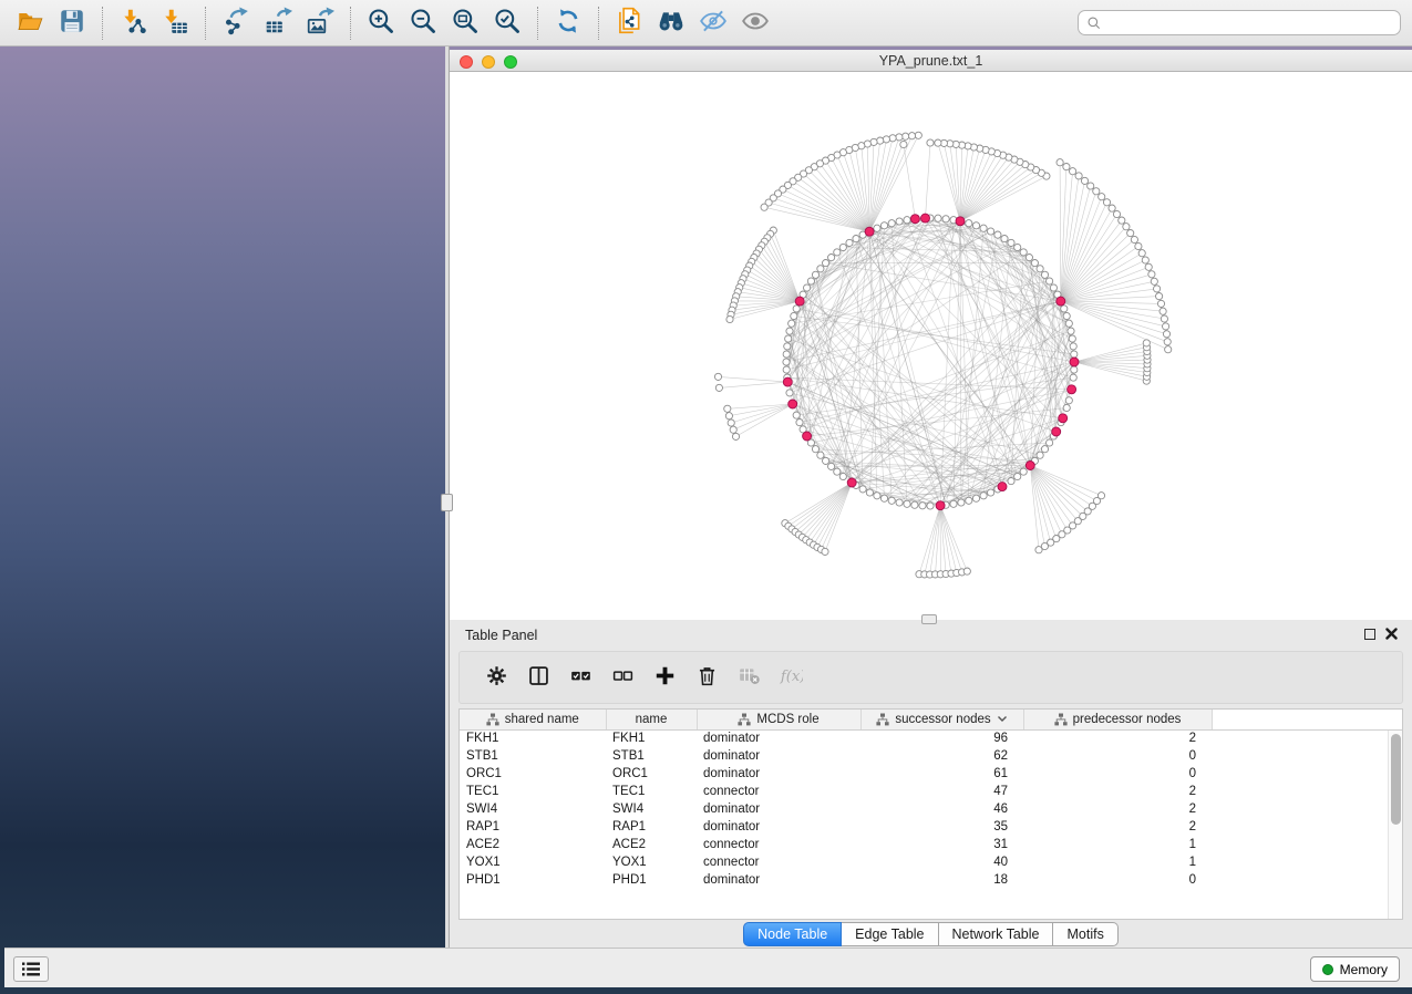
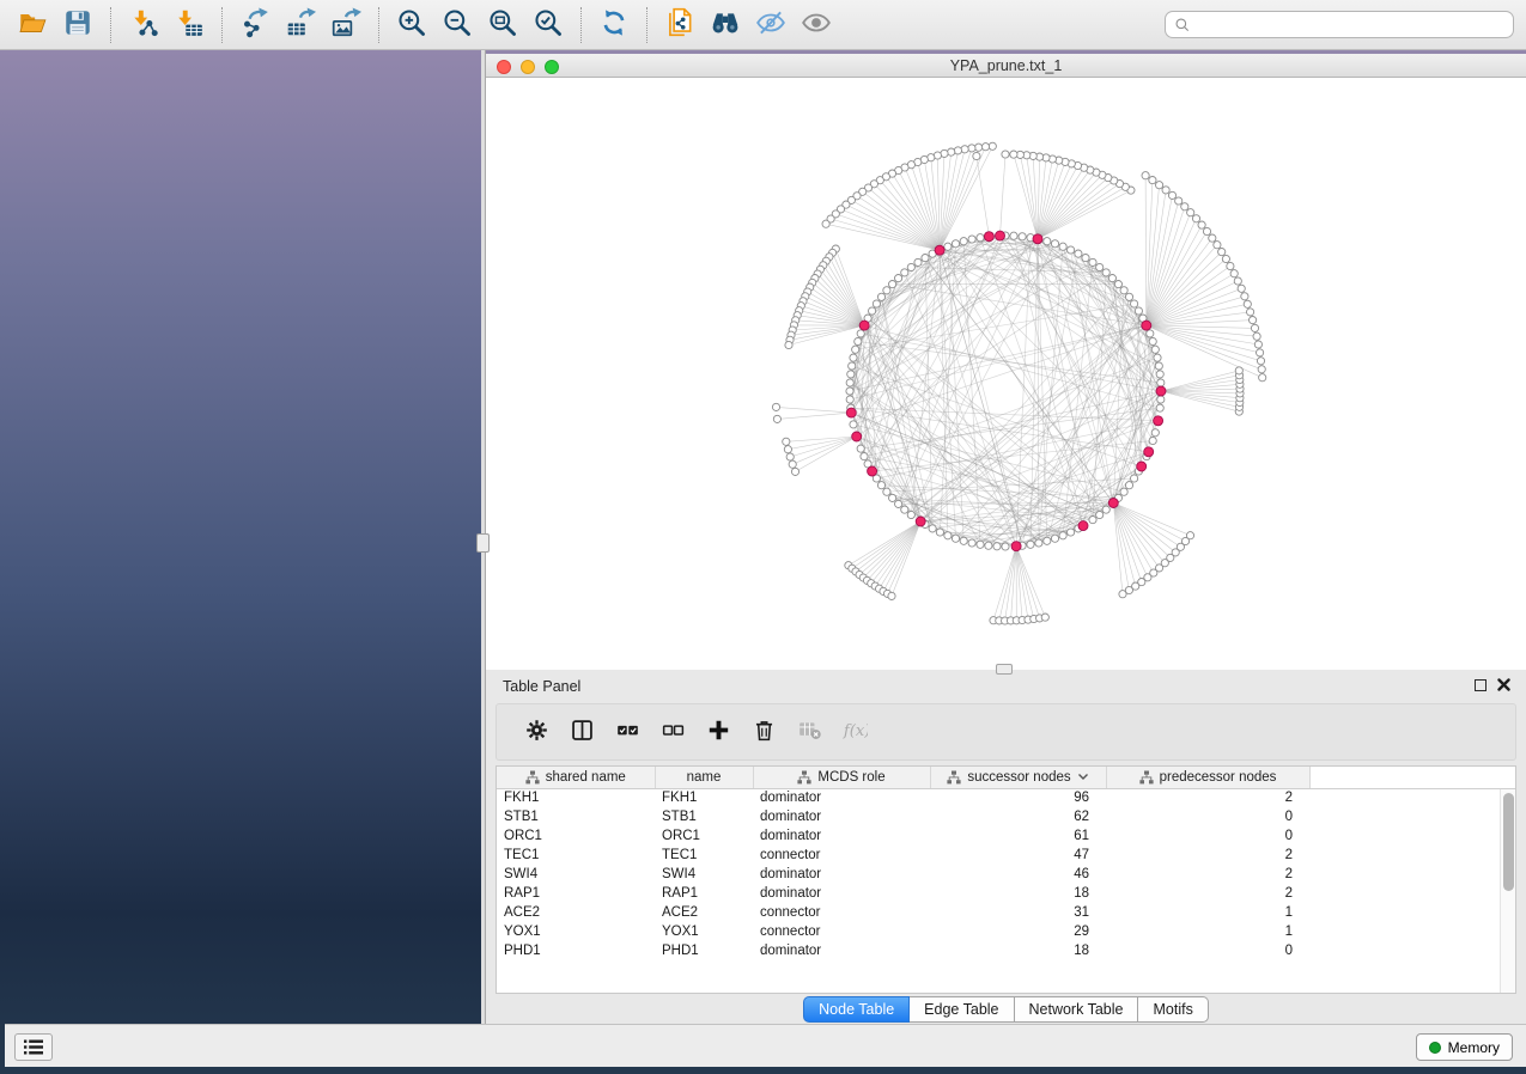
  YPA_prune.txt_1
  Table Panel
  f(x)
  shared name	name	MCDS role	successor nodes	predecessor nodes
  FKH1	FKH1	dominator	96	2
  STB1	STB1	dominator	62	0
  ORC1	ORC1	dominator	61	0
  TEC1	TEC1	connector	47	2
  SWI4	SWI4	dominator	46	2
- RAP1	RAP1	dominator	35	2
+ RAP1	RAP1	dominator	18	2
  ACE2	ACE2	connector	31	1
- YOX1	YOX1	connector	40	1
+ YOX1	YOX1	connector	29	1
  PHD1	PHD1	dominator	18	0
  Node Table
  Edge Table
  Network Table
  Motifs
  Memory
